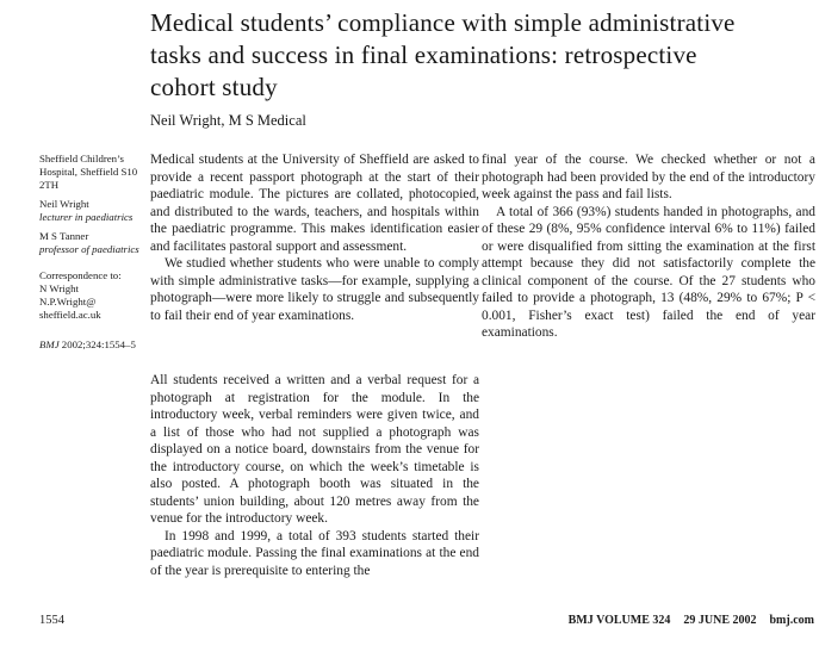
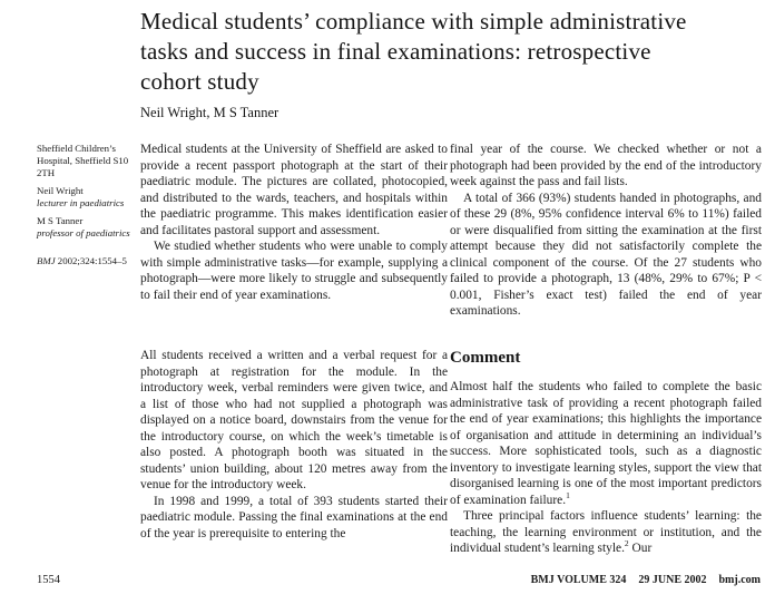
  Medical students’ compliance with simple administrative
  tasks and success in final examinations: retrospective
  cohort study
- Neil Wright, M S Medical
+ Neil Wright, M S Tanner
  Sheffield Children’s Hospital, Sheffield S10 2TH
  Neil Wright
  lecturer in paediatrics
  M S Tanner
  professor of paediatrics
- Correspondence to:
- N Wright
- N.P.Wright@
- sheffield.ac.uk
  BMJ 2002;324:1554–5
  Medical students at the University of Sheffield are asked to provide a recent passport photograph at the start of their paediatric module. The pictures are collated, photocopied, and distributed to the wards, teachers, and hospitals within the paediatric programme. This makes identification easier and facilitates pastoral support and assessment.
  We studied whether students who were unable to comply with simple administrative tasks—for example, supplying a photograph—were more likely to struggle and subsequently to fail their end of year examinations.
  All students received a written and a verbal request for a photograph at registration for the module. In the introductory week, verbal reminders were given twice, and a list of those who had not supplied a photograph was displayed on a notice board, downstairs from the venue for the introductory course, on which the week’s timetable is also posted. A photograph booth was situated in the students’ union building, about 120 metres away from the venue for the introductory week.
  In 1998 and 1999, a total of 393 students started their paediatric module. Passing the final examinations at the end of the year is prerequisite to entering the
  final year of the course. We checked whether or not a photograph had been provided by the end of the introductory week against the pass and fail lists.
  A total of 366 (93%) students handed in photographs, and of these 29 (8%, 95% confidence interval 6% to 11%) failed or were disqualified from sitting the examination at the first attempt because they did not satisfactorily complete the clinical component of the course. Of the 27 students who failed to provide a photograph, 13 (48%, 29% to 67%; P < 0.001, Fisher’s exact test) failed the end of year examinations.
+ Comment
+ Almost half the students who failed to complete the basic administrative task of providing a recent photograph failed the end of year examinations; this highlights the importance of organisation and attitude in determining an individual’s success. More sophisticated tools, such as a diagnostic inventory to investigate learning styles, support the view that disorganised learning is one of the most important predictors of examination failure.1
+ Three principal factors influence students’ learning: the teaching, the learning environment or institution, and the individual student’s learning style.2 Our
  1554
  BMJ VOLUME 324
  29 JUNE 2002
  bmj.com
